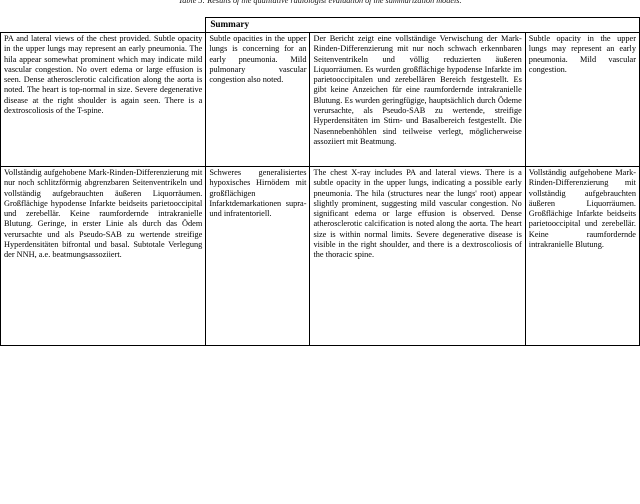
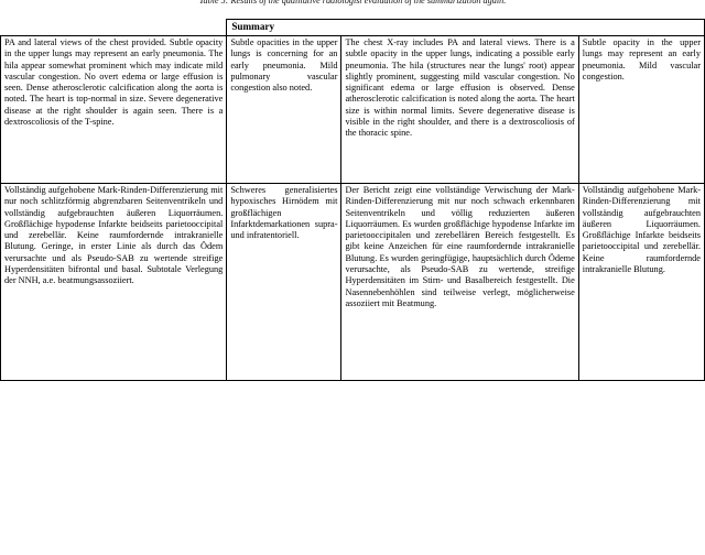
- Table 5: Results of the qualitative radiologist evaluation of the summarization models.
+ Table 5: Results of the qualitative radiologist evaluation of the summarization again.
  	Summary
- PA and lateral views of the chest provided. Subtle opacity in the upper lungs may represent an early pneumonia. The hila appear somewhat prominent which may indicate mild vascular congestion. No overt edema or large effusion is seen. Dense atherosclerotic calcification along the aorta is noted. The heart is top-normal in size. Severe degenerative disease at the right shoulder is again seen. There is a dextroscoliosis of the T-spine.	Subtle opacities in the upper lungs is concerning for an early pneumonia. Mild pulmonary vascular congestion also noted.	Der Bericht zeigt eine vollständige Verwischung der Mark-Rinden-Differenzierung mit nur noch schwach erkennbaren Seitenventrikeln und völlig reduzierten äußeren Liquorräumen. Es wurden großflächige hypodense Infarkte im parietooccipitalen und zerebellären Bereich festgestellt. Es gibt keine Anzeichen für eine raumfordernde intrakranielle Blutung. Es wurden geringfügige, hauptsächlich durch Ödeme verursachte, als Pseudo-SAB zu wertende, streifige Hyperdensitäten im Stirn- und Basalbereich festgestellt. Die Nasennebenhöhlen sind teilweise verlegt, möglicherweise assoziiert mit Beatmung.	Subtle opacity in the upper lungs may represent an early pneumonia. Mild vascular congestion.
+ PA and lateral views of the chest provided. Subtle opacity in the upper lungs may represent an early pneumonia. The hila appear somewhat prominent which may indicate mild vascular congestion. No overt edema or large effusion is seen. Dense atherosclerotic calcification along the aorta is noted. The heart is top-normal in size. Severe degenerative disease at the right shoulder is again seen. There is a dextroscoliosis of the T-spine.	Subtle opacities in the upper lungs is concerning for an early pneumonia. Mild pulmonary vascular congestion also noted.	The chest X-ray includes PA and lateral views. There is a subtle opacity in the upper lungs, indicating a possible early pneumonia. The hila (structures near the lungs' root) appear slightly prominent, suggesting mild vascular congestion. No significant edema or large effusion is observed. Dense atherosclerotic calcification is noted along the aorta. The heart size is within normal limits. Severe degenerative disease is visible in the right shoulder, and there is a dextroscoliosis of the thoracic spine.	Subtle opacity in the upper lungs may represent an early pneumonia. Mild vascular congestion.
- Vollständig aufgehobene Mark-Rinden-Differenzierung mit nur noch schlitzförmig abgrenzbaren Seitenventrikeln und vollständig aufgebrauchten äußeren Liquorräumen. Großflächige hypodense Infarkte beidseits parietooccipital und zerebellär. Keine raumfordernde intrakranielle Blutung. Geringe, in erster Linie als durch das Ödem verursachte und als Pseudo-SAB zu wertende streifige Hyperdensitäten bifrontal und basal. Subtotale Verlegung der NNH, a.e. beatmungsassoziiert.	Schweres generalisiertes hypoxisches Hirnödem mit großflächigen Infarktdemarkationen supra- und infratentoriell.	The chest X-ray includes PA and lateral views. There is a subtle opacity in the upper lungs, indicating a possible early pneumonia. The hila (structures near the lungs' root) appear slightly prominent, suggesting mild vascular congestion. No significant edema or large effusion is observed. Dense atherosclerotic calcification is noted along the aorta. The heart size is within normal limits. Severe degenerative disease is visible in the right shoulder, and there is a dextroscoliosis of the thoracic spine.	Vollständig aufgehobene Mark-Rinden-Differenzierung mit vollständig aufgebrauchten äußeren Liquorräumen. Großflächige Infarkte beidseits parietooccipital und zerebellär. Keine raumfordernde intrakranielle Blutung.
+ Vollständig aufgehobene Mark-Rinden-Differenzierung mit nur noch schlitzförmig abgrenzbaren Seitenventrikeln und vollständig aufgebrauchten äußeren Liquorräumen. Großflächige hypodense Infarkte beidseits parietooccipital und zerebellär. Keine raumfordernde intrakranielle Blutung. Geringe, in erster Linie als durch das Ödem verursachte und als Pseudo-SAB zu wertende streifige Hyperdensitäten bifrontal und basal. Subtotale Verlegung der NNH, a.e. beatmungsassoziiert.	Schweres generalisiertes hypoxisches Hirnödem mit großflächigen Infarktdemarkationen supra- und infratentoriell.	Der Bericht zeigt eine vollständige Verwischung der Mark-Rinden-Differenzierung mit nur noch schwach erkennbaren Seitenventrikeln und völlig reduzierten äußeren Liquorräumen. Es wurden großflächige hypodense Infarkte im parietooccipitalen und zerebellären Bereich festgestellt. Es gibt keine Anzeichen für eine raumfordernde intrakranielle Blutung. Es wurden geringfügige, hauptsächlich durch Ödeme verursachte, als Pseudo-SAB zu wertende, streifige Hyperdensitäten im Stirn- und Basalbereich festgestellt. Die Nasennebenhöhlen sind teilweise verlegt, möglicherweise assoziiert mit Beatmung.	Vollständig aufgehobene Mark-Rinden-Differenzierung mit vollständig aufgebrauchten äußeren Liquorräumen. Großflächige Infarkte beidseits parietooccipital und zerebellär. Keine raumfordernde intrakranielle Blutung.
